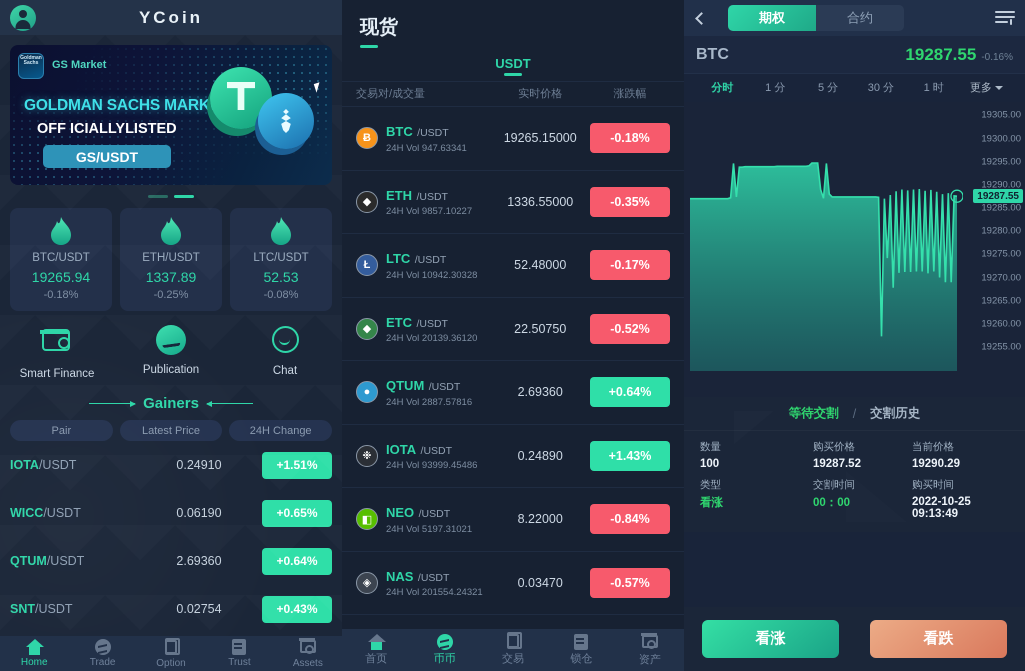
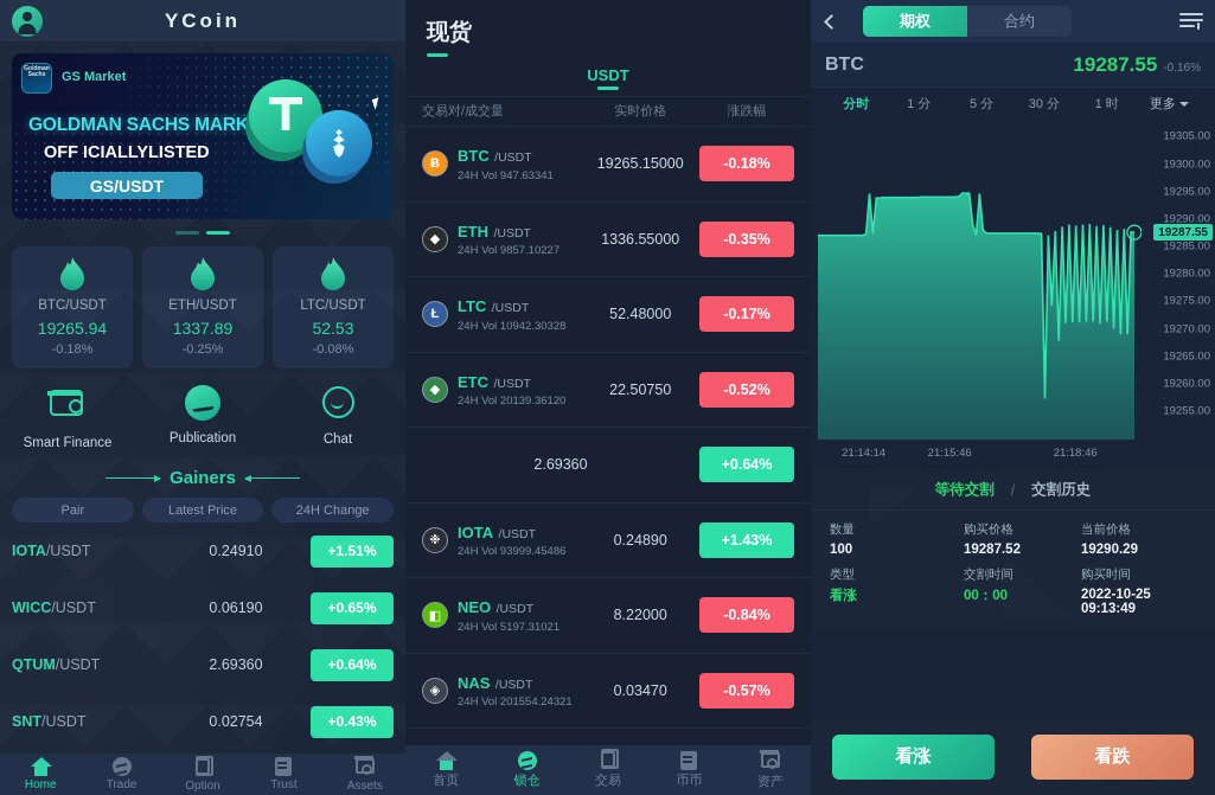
  YCoin
  GS Market
  GOLDMAN SACHS MARK
  OFF ICIALLYLISTED
  GS/USDT
  Home
  Trade
  Option
  Trust
  Assets
  现货
  USDT
  交易对/成交量
  实时价格
  涨跌幅
  Ƀ
  BTC /USDT
  24H Vol 947.63341
  19265.15000
  -0.18%
  ◆
  ETH /USDT
  24H Vol 9857.10227
  1336.55000
  -0.35%
  Ł
  LTC /USDT
  24H Vol 10942.30328
  52.48000
  -0.17%
  ◆
  ETC /USDT
  24H Vol 20139.36120
  22.50750
  -0.52%
- ●
- QTUM /USDT
- 24H Vol 2887.57816
  2.69360
  +0.64%
  ❉
  IOTA /USDT
  24H Vol 93999.45486
  0.24890
  +1.43%
  ◧
  NEO /USDT
  24H Vol 5197.31021
  8.22000
  -0.84%
  ◈
  NAS /USDT
  24H Vol 201554.24321
  0.03470
  -0.57%
  首页
- 币币
+ 锁仓
  交易
- 锁仓
+ 币币
  资产
  期权
  合约
  BTC
  19287.55
  -0.16%
  分时
  1 分
  5 分
  30 分
  1 时
  更多
  19305.00
  19300.00
  19295.00
  19290.00
  19285.00
  19280.00
  19275.00
  19270.00
  19265.00
  19260.00
  19255.00
  19287.55
+ 21:14:14
+ 21:15:46
+ 21:18:46
  等待交割
  /
  交割历史
  数量
  100
  购买价格
  19287.52
  当前价格
  19290.29
  类型
  看涨
  交割时间
  00：00
  购买时间
  2022-10-25 09:13:49
  看涨
  看跌
